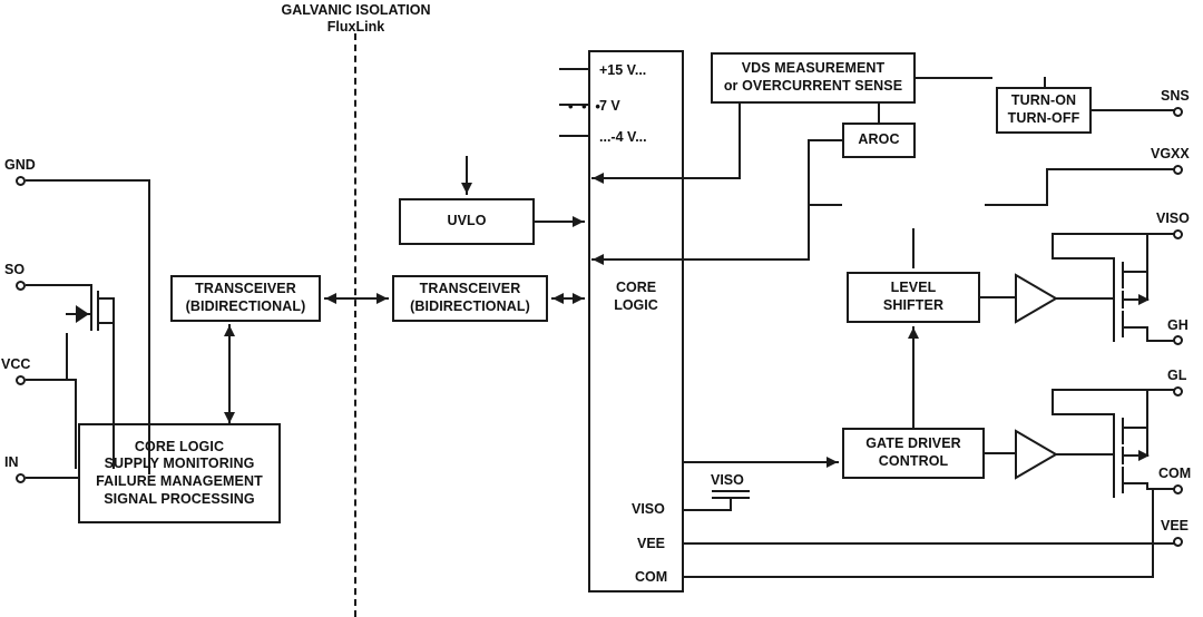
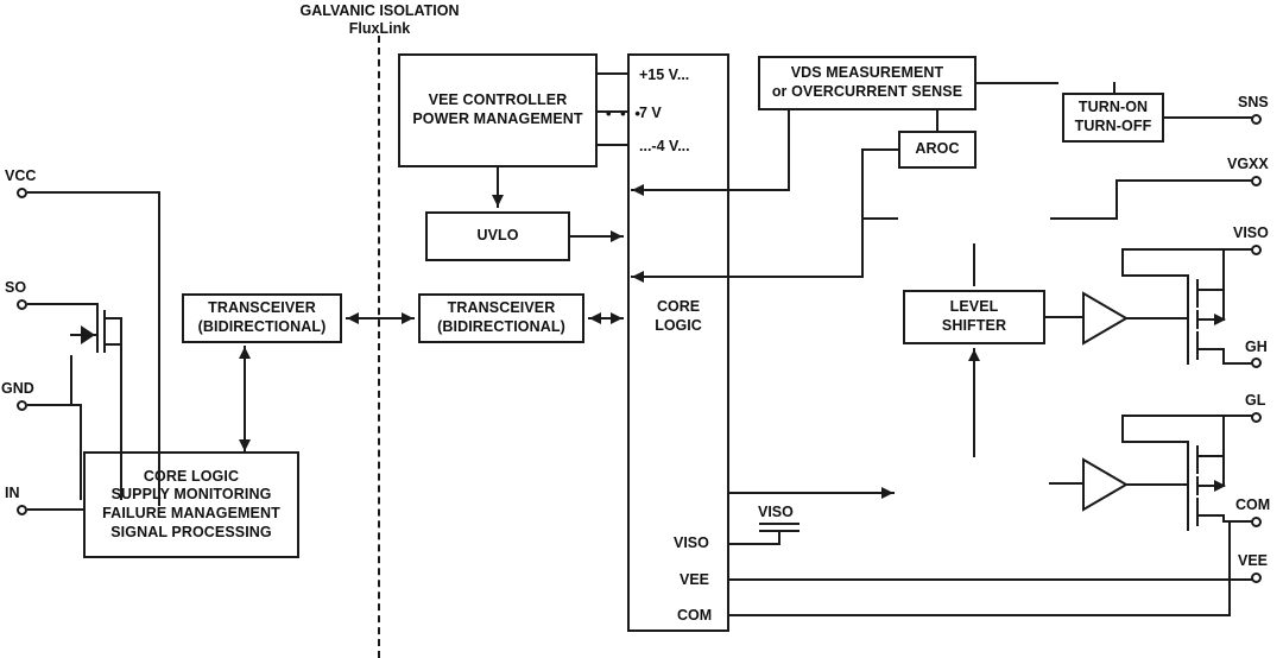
  GALVANIC ISOLATION
  FluxLink
- GND
+ VCC
  SO
- VCC
+ GND
  IN
  CRE LOGIC
  SUPPLY MONITORING
  FAILURE MANAGEMENT
  SIGNAL PROCESSING
  TRANSCEIVER
  (BIDIRECTIONAL)
  TRANSCEIVER
  (BIDIRECTIONAL)
+ VEE CONTROLLER
+ POWER MANAGEMENT
  UVLO
  CORE
  LOGIC
  +15 V...
  7 V
  ...-4 V...
  • • •
  VISO
  VEE
  COM
  VDS MEASUREMENT
  or OVERCURRENT SENSE
  AROC
  TURN-ON
  TURN-OFF
  LEVEL
  SHIFTER
- GATE DRIVER
- CONTROL
  SNS
  VGXX
  VISO
  GH
  GL
  COM
  VEE
  VISO
